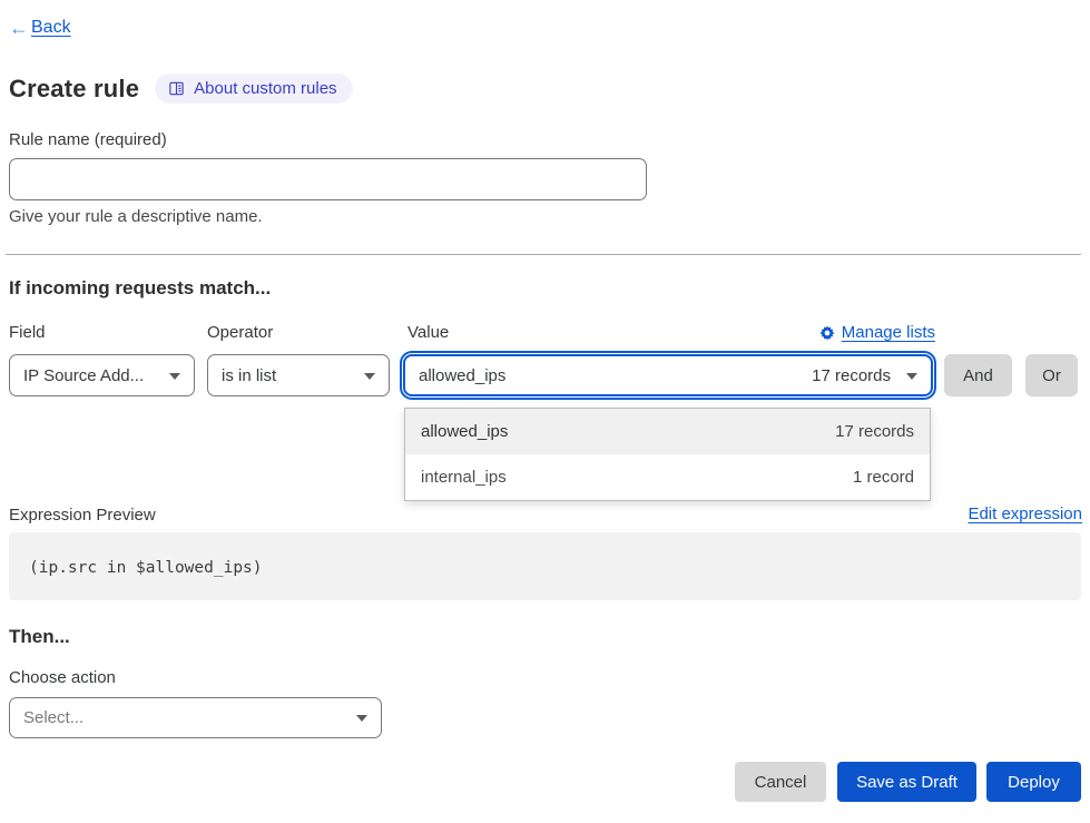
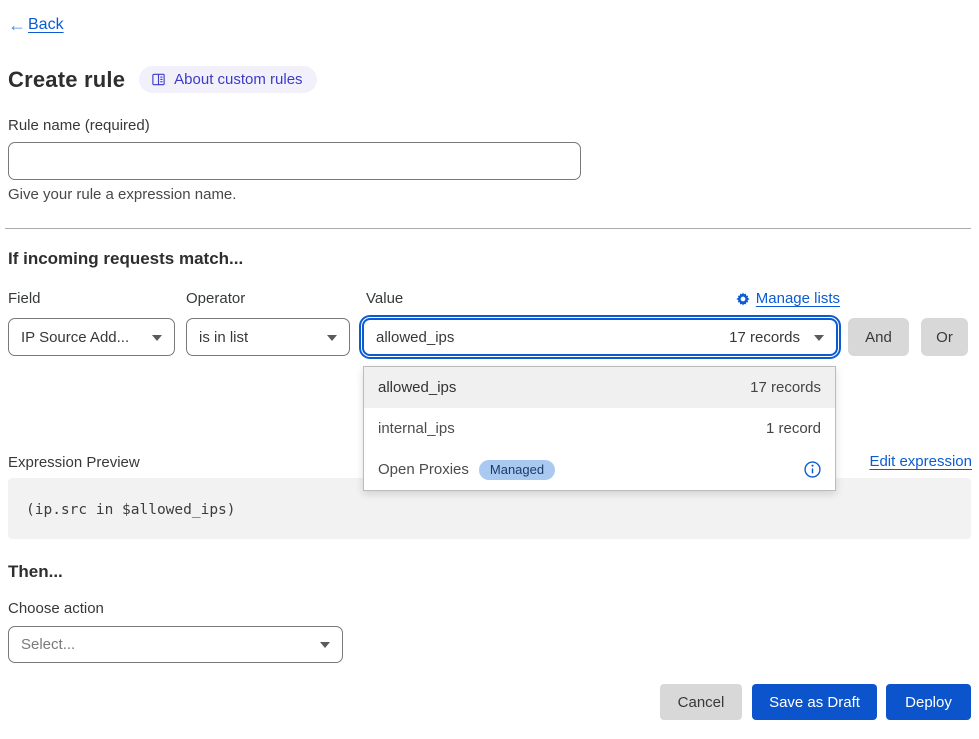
  ←
  Back
  Create rule
  About custom rules
  Rule name (required)
- Give your rule a descriptive name.
+ Give your rule a expression name.
  If incoming requests match...
  Field
  Operator
  Value
  Manage lists
  IP Source Add...
  is in list
  allowed_ips
  17 records
  And
  Or
  allowed_ips
  17 records
  internal_ips
  1 record
+ Open Proxies
+ Managed
  Expression Preview
  Edit expression
  (ip.src in $allowed_ips)
  Then...
  Choose action
  Select...
  Cancel
  Save as Draft
  Deploy
